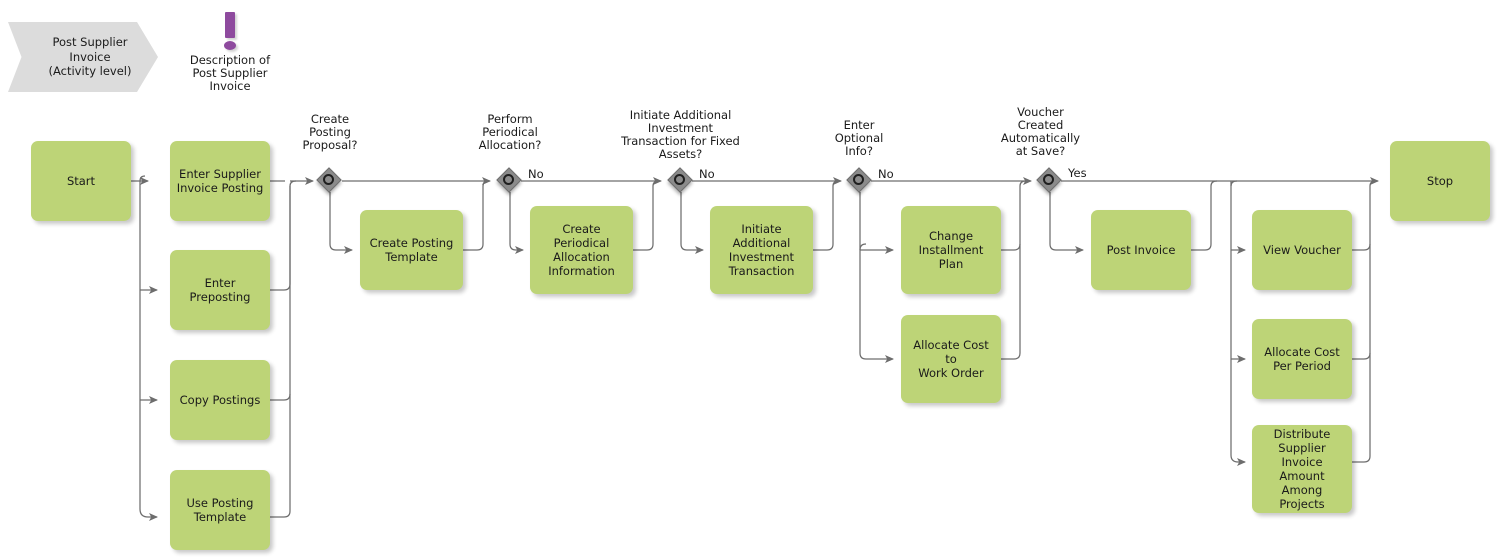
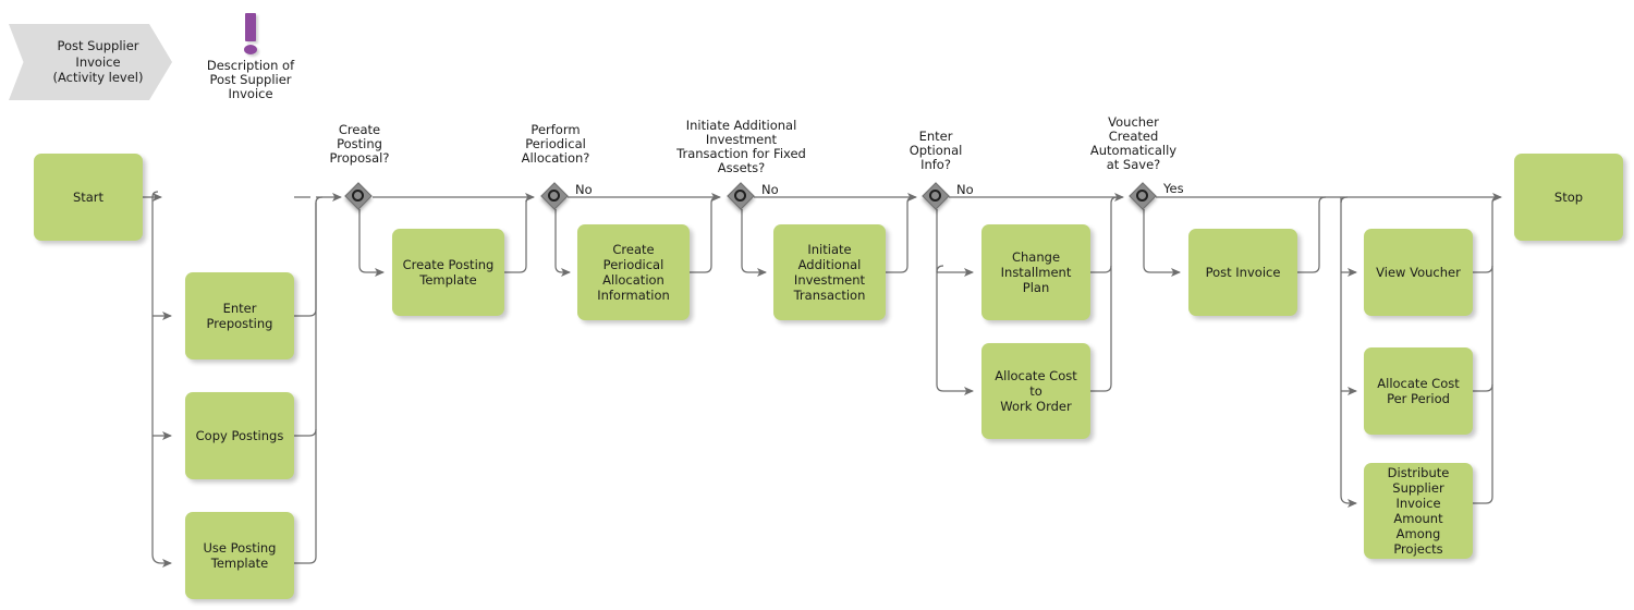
  Post Supplier
  Invoice
  (Activity level)
  Description of
  Post Supplier
  Invoice
  Start
- Enter Supplier
- Invoice Posting
  Enter Preposting
  Copy Postings
  Use Posting
  Template
  Create Posting
  Template
  Create
  Periodical
  Allocation
  Information
  Initiate
  Additional
  Investment
  Transaction
  Change
  Installment Plan
  Allocate Cost to
  Work Order
  Post Invoice
  View Voucher
  Allocate Cost
  Per Period
  Distribute
  Supplier Invoice
  Amount Among
  Projects
  Stop
  Create
  Posting
  Proposal?
  Perform
  Periodical
  Allocation?
  No
  Initiate Additional
  Investment
  Transaction for Fixed
  Assets?
  No
  Enter
  Optional
  Info?
  No
  Voucher
  Created
  Automatically
  at Save?
  Yes
